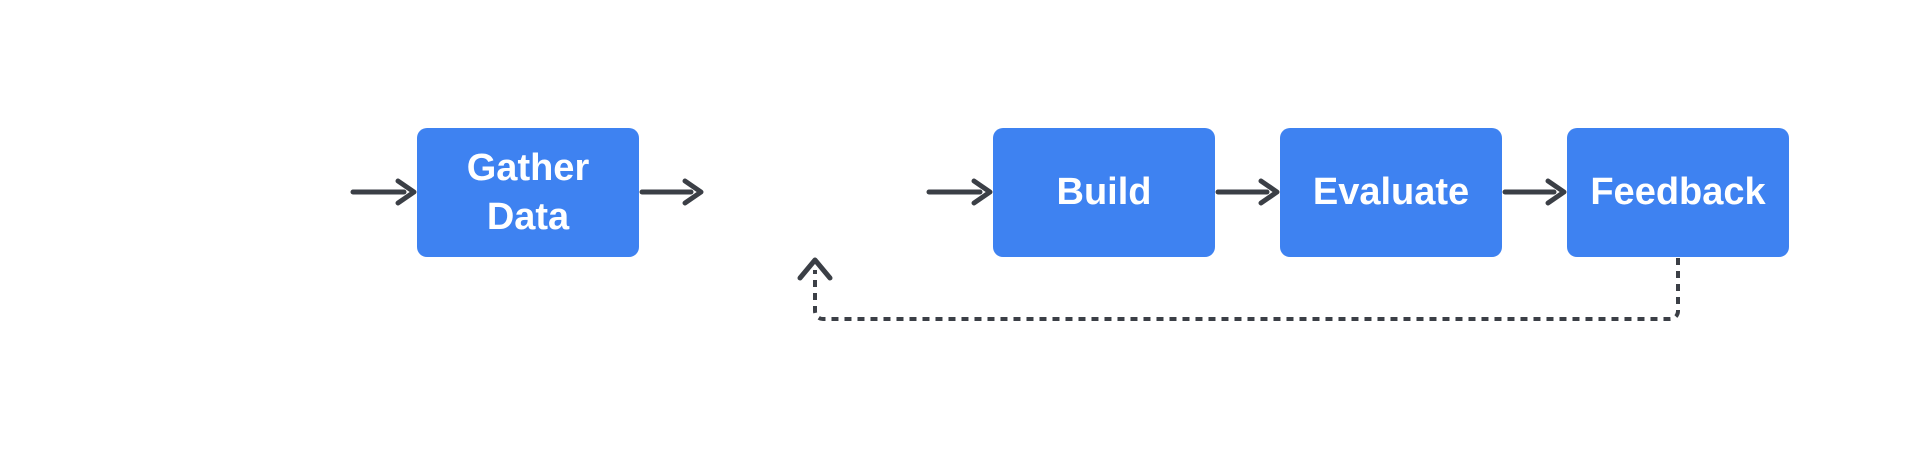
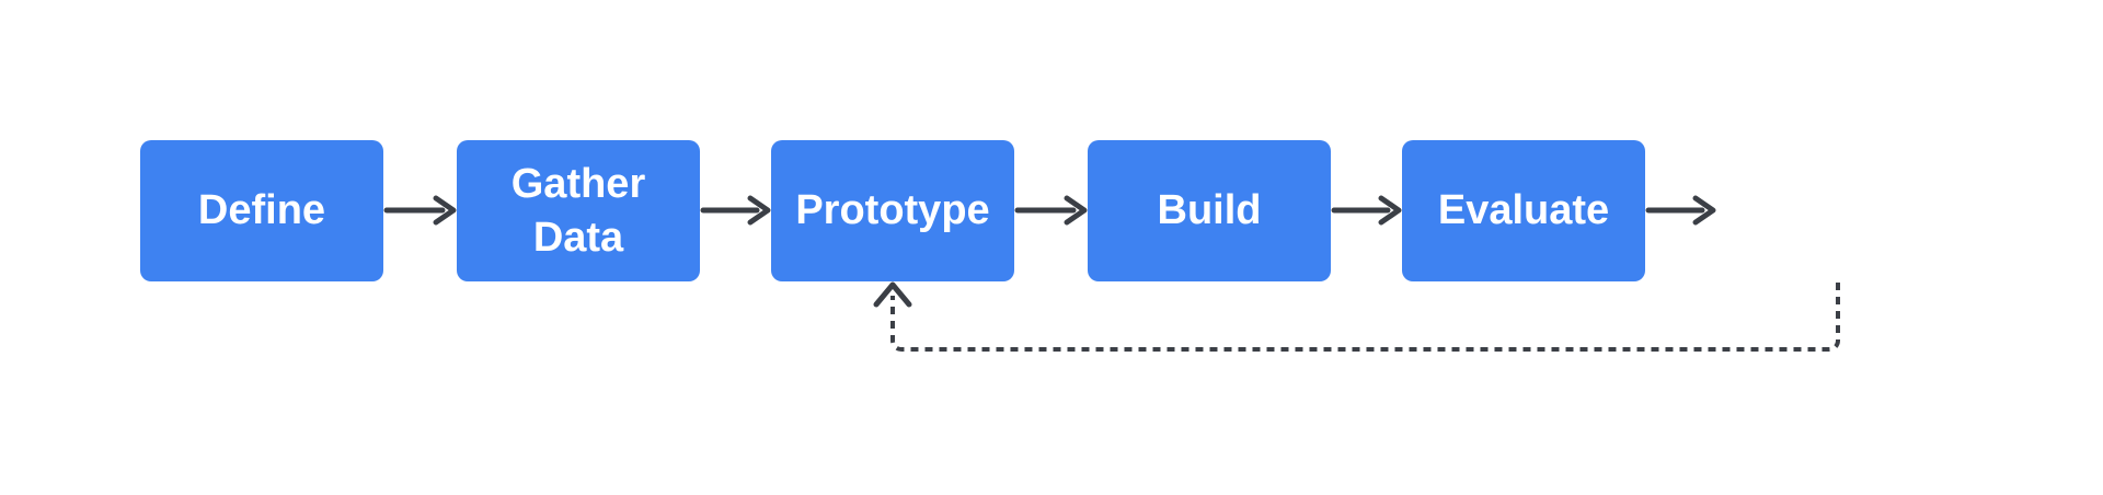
+ Define
  Gather Data
+ Prototype
  Build
  Evaluate
- Feedback
